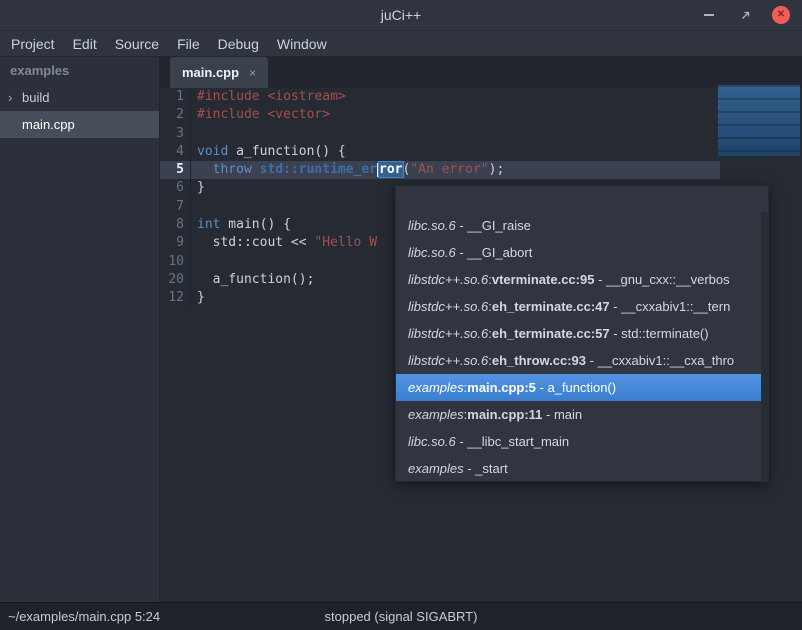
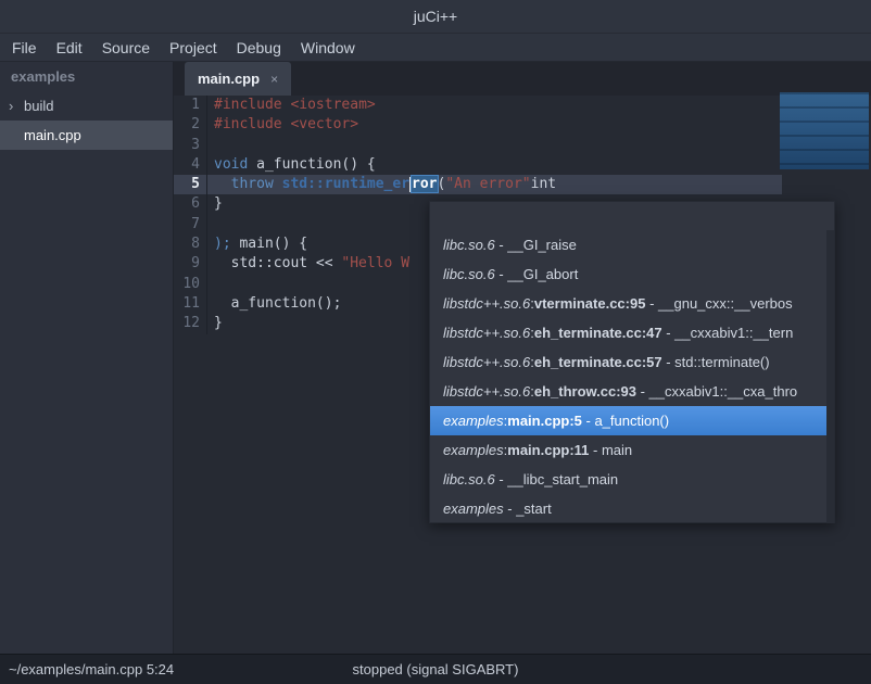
  juCi++
- ✕
- Project
+ File
  Edit
  Source
- File
+ Project
  Debug
  Window
  examples
  ›
  build
  main.cpp
  main.cpp
  ×
  1
  #include <iostream>
  2
  #include <vector>
  3
  4
  void a_function() {
  5
- throw std::runtime_er ror("An error");
+ throw std::runtime_er ror("An error"int
  6
  }
  7
  8
- int main() {
+ ); main() {
  9
  std::cout << "Hello W
  10
- 20
+ 11
  a_function();
  12
  }
  stopped (signal SIGABRT)
  ~/examples/main.cpp 5:24
  libc.so.6
  - __GI_raise
  libc.so.6
  - __GI_abort
  libstdc++.so.6
  :
  vterminate.cc:95
  - __gnu_cxx::__verbos
  libstdc++.so.6
  :
  eh_terminate.cc:47
  - __cxxabiv1::__tern
  libstdc++.so.6
  :
  eh_terminate.cc:57
  - std::terminate()
  libstdc++.so.6
  :
  eh_throw.cc:93
  - __cxxabiv1::__cxa_thro
  examples
  :
  main.cpp:5
  - a_function()
  examples
  :
  main.cpp:11
  - main
  libc.so.6
  - __libc_start_main
  examples
  - _start
